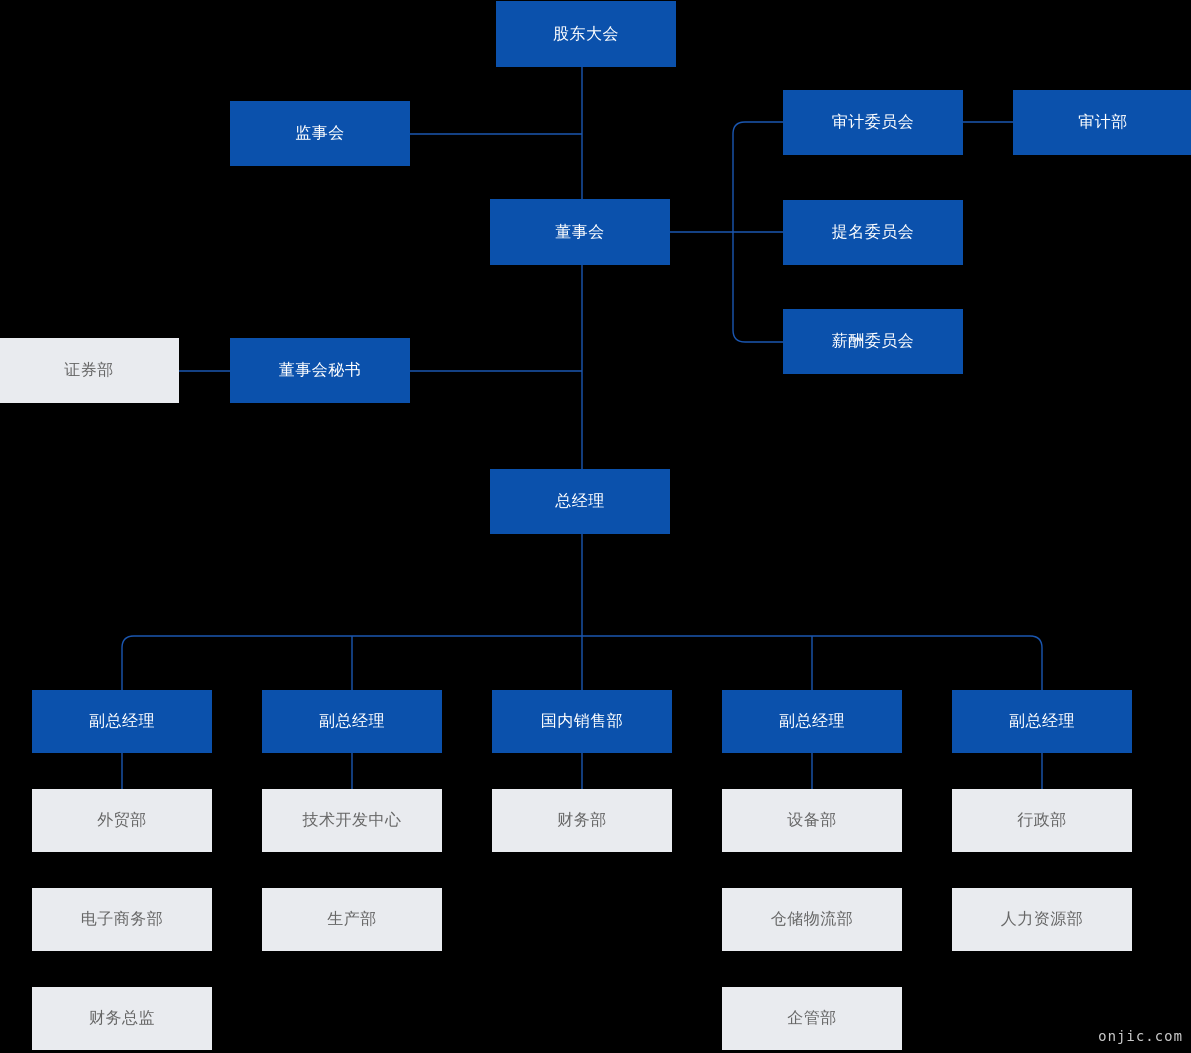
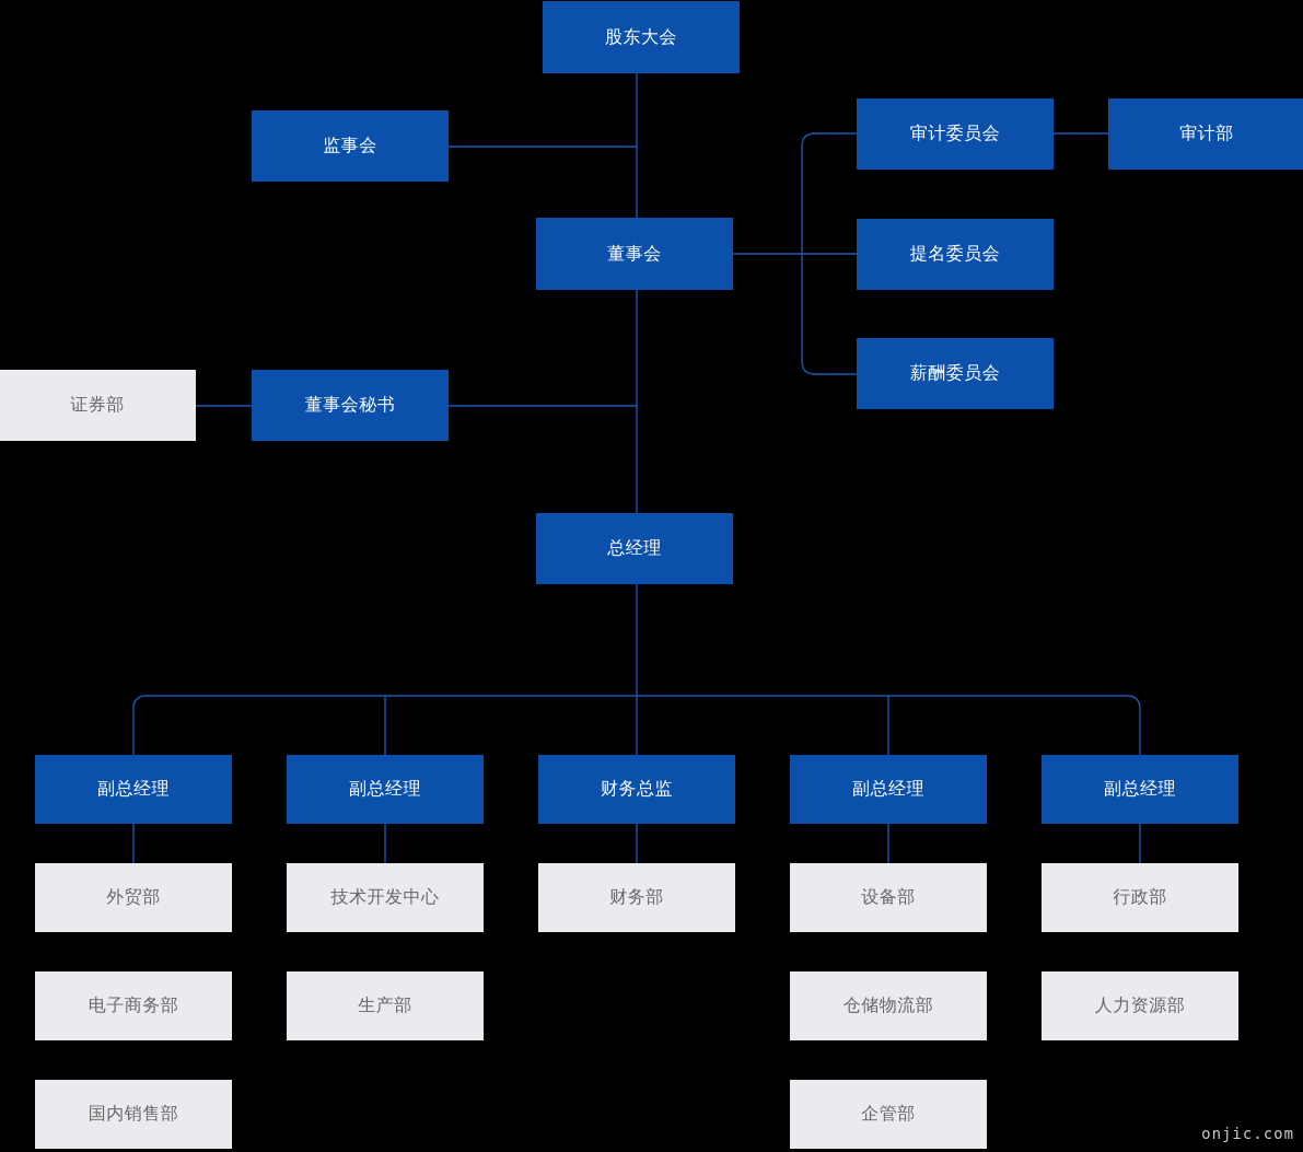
  股东大会
  监事会
  审计委员会
  审计部
  董事会
  提名委员会
  薪酬委员会
  证券部
  董事会秘书
  总经理
  副总经理
  副总经理
- 国内销售部
+ 财务总监
  副总经理
  副总经理
  外贸部
  技术开发中心
  财务部
  设备部
  行政部
  电子商务部
  生产部
  仓储物流部
  人力资源部
- 财务总监
+ 国内销售部
  企管部
  onjic.com
